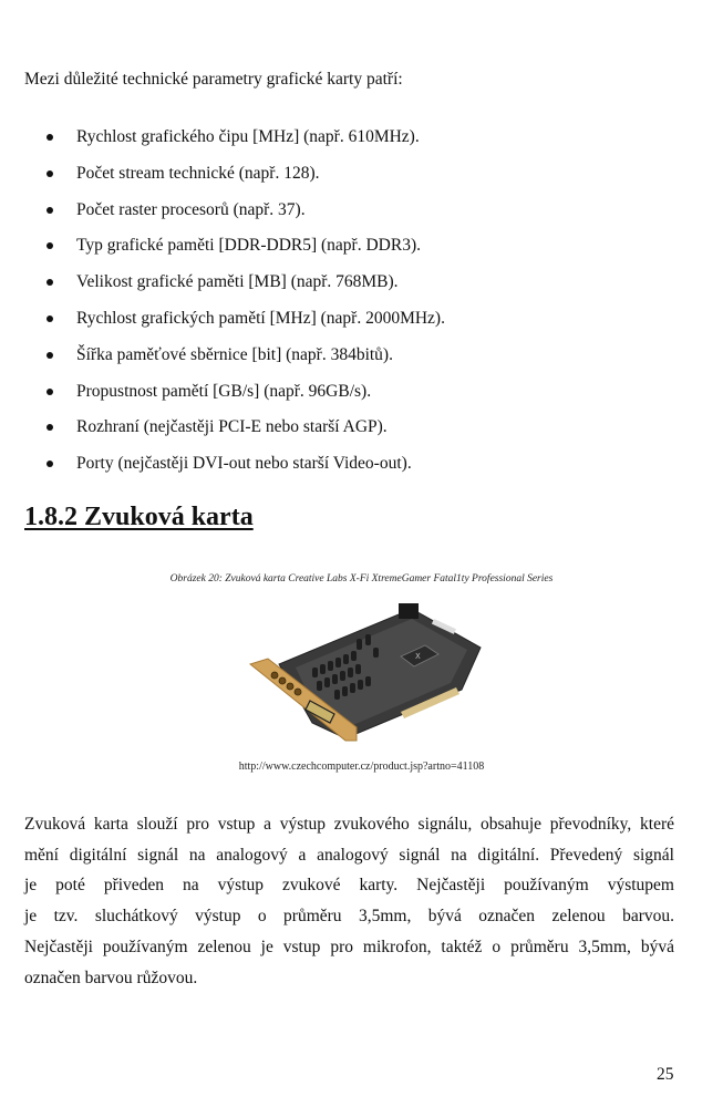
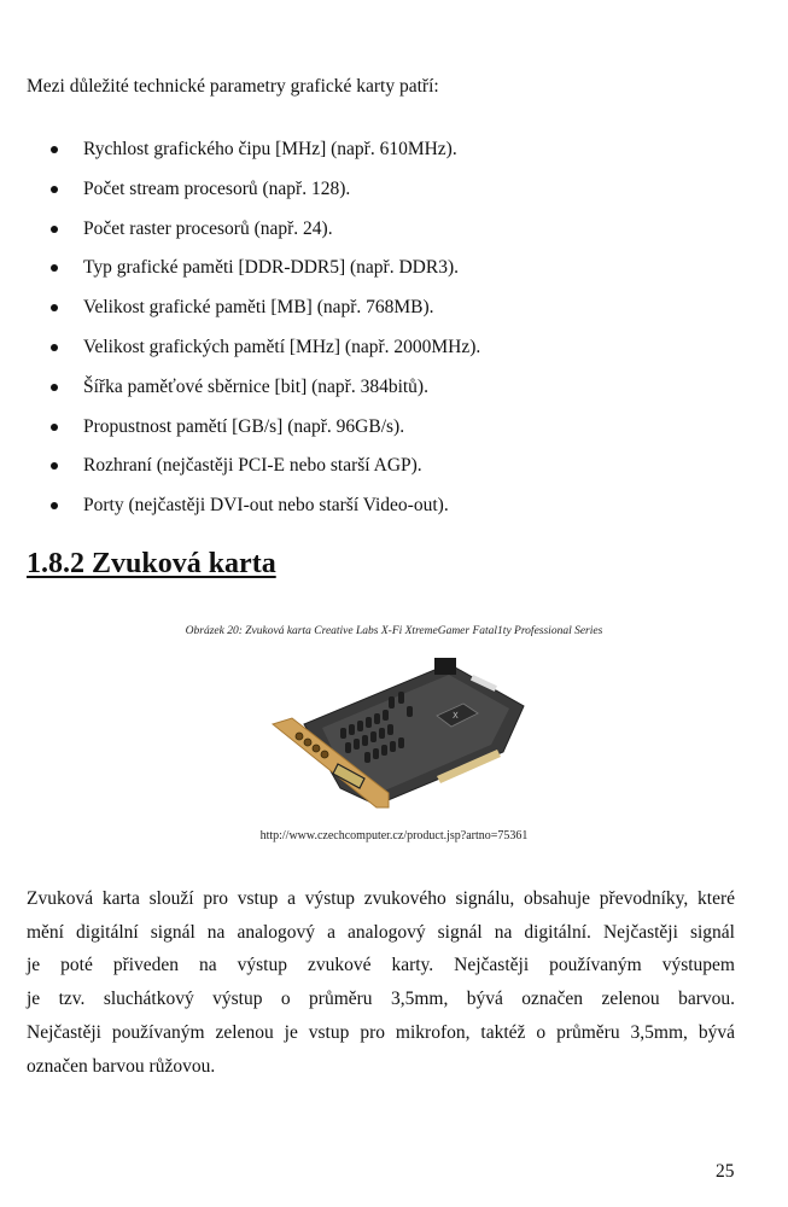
  Mezi důležité technické parametry grafické karty patří:
  Rychlost grafického čipu [MHz] (např. 610MHz).
- Počet stream technické (např. 128).
+ Počet stream procesorů (např. 128).
- Počet raster procesorů (např. 37).
+ Počet raster procesorů (např. 24).
  Typ grafické paměti [DDR-DDR5] (např. DDR3).
  Velikost grafické paměti [MB] (např. 768MB).
- Rychlost grafických pamětí [MHz] (např. 2000MHz).
+ Velikost grafických pamětí [MHz] (např. 2000MHz).
  Šířka paměťové sběrnice [bit] (např. 384bitů).
  Propustnost pamětí [GB/s] (např. 96GB/s).
  Rozhraní (nejčastěji PCI-E nebo starší AGP).
  Porty (nejčastěji DVI-out nebo starší Video-out).
  1.8.2 Zvuková karta
  Obrázek 20: Zvuková karta Creative Labs X-Fi XtremeGamer Fatal1ty Professional Series
  X
- http://www.czechcomputer.cz/product.jsp?artno=41108
+ http://www.czechcomputer.cz/product.jsp?artno=75361
  Zvuková karta slouží pro vstup a výstup zvukového signálu, obsahuje převodníky, které
- mění digitální signál na analogový a analogový signál na digitální. Převedený signál
+ mění digitální signál na analogový a analogový signál na digitální. Nejčastěji signál
  je poté přiveden na výstup zvukové karty. Nejčastěji používaným výstupem
  je tzv. sluchátkový výstup o průměru 3,5mm, bývá označen zelenou barvou.
  Nejčastěji používaným zelenou je vstup pro mikrofon, taktéž o průměru 3,5mm, bývá
  označen barvou růžovou.
  25
